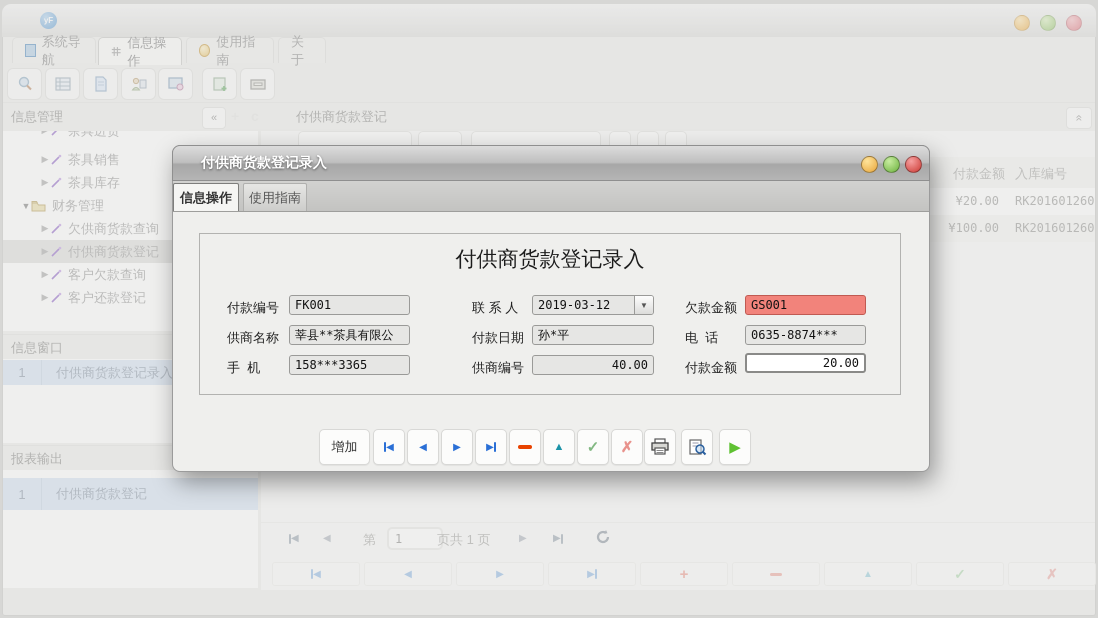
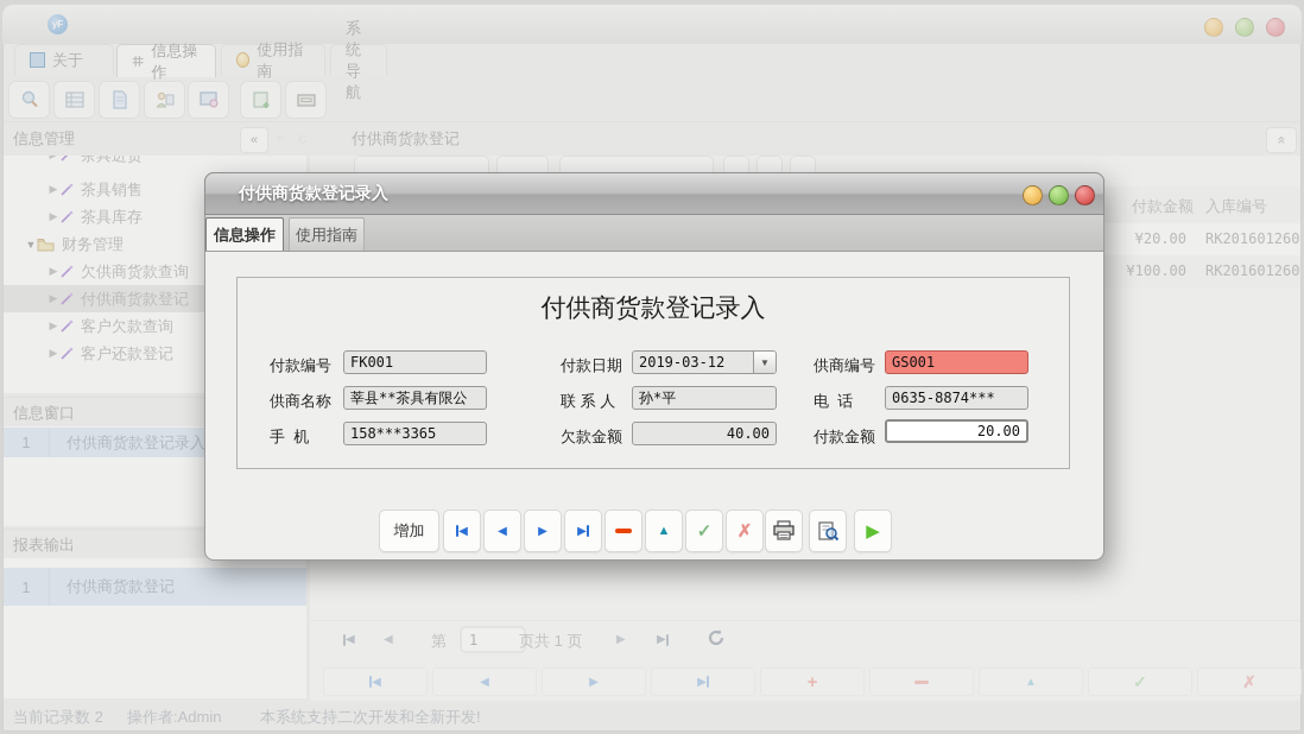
  yF
- 系统导航
+ 关于
  信息操作
  使用指南
- 关于
+ 系统导航
  信息管理
  «
  付供商货款登记
  ▶
  茶具销售
  ▶
  茶具库存
  ▼
  财务管理
  ▶
  欠供商货款查询
  ▶
  付供商货款登记
  ▶
  客户欠款查询
  ▶
  客户还款登记
  信息窗口
  1
  付供商货款登记录入
  报表输出
  1
  付供商货款登记
  付款金额
  入库编号
  ¥20.00
  RK201601260
  ¥100.00
  RK201601260
  ◀
  ◀
  第
  1
  页共 1 页
  ▶
  ▶
  ◀
  ◀
  ▶
  ▶
  +
  ▲
  ✓
  ✗
+ 当前记录数 2
+ 操作者:Admin
+ 本系统支持二次开发和全新开发!
  付供商货款登记录入
  信息操作
  使用指南
  付供商货款登记录入
  付款编号
  FK001
- 联 系 人
+ 付款日期
  2019-03-12
  ▼
- 欠款金额
+ 供商编号
  GS001
  供商名称
  莘县**茶具有限公
- 付款日期
+ 联 系 人
  孙*平
  电 话
  0635-8874***
  手 机
  158***3365
- 供商编号
+ 欠款金额
  40.00
  付款金额
  20.00
  增加
  ◀
  ◀
  ▶
  ▶
  ▲
  ✓
  ✗
  ▶
